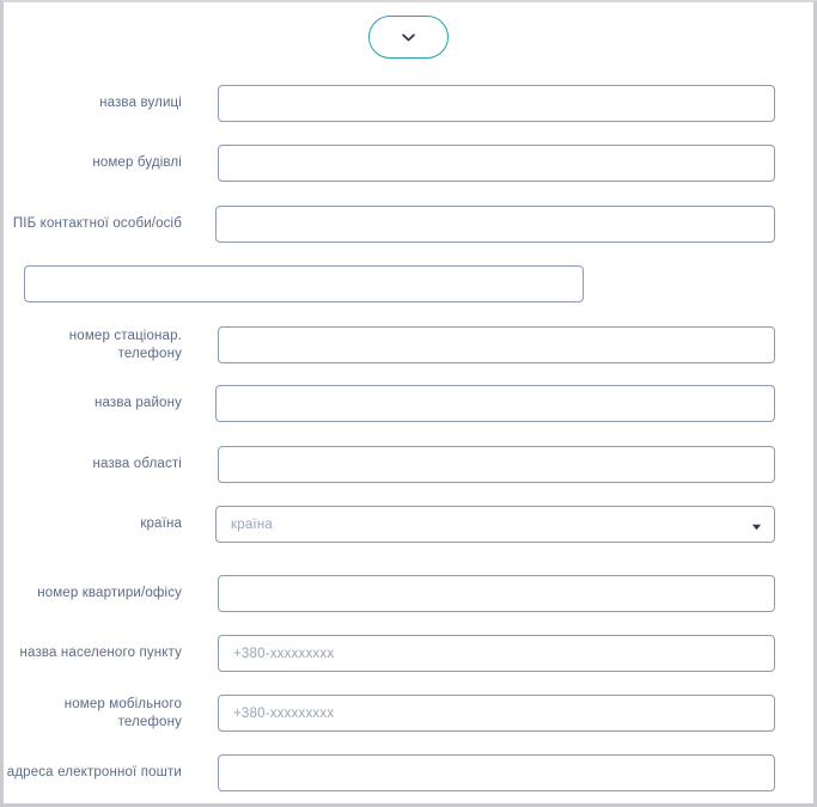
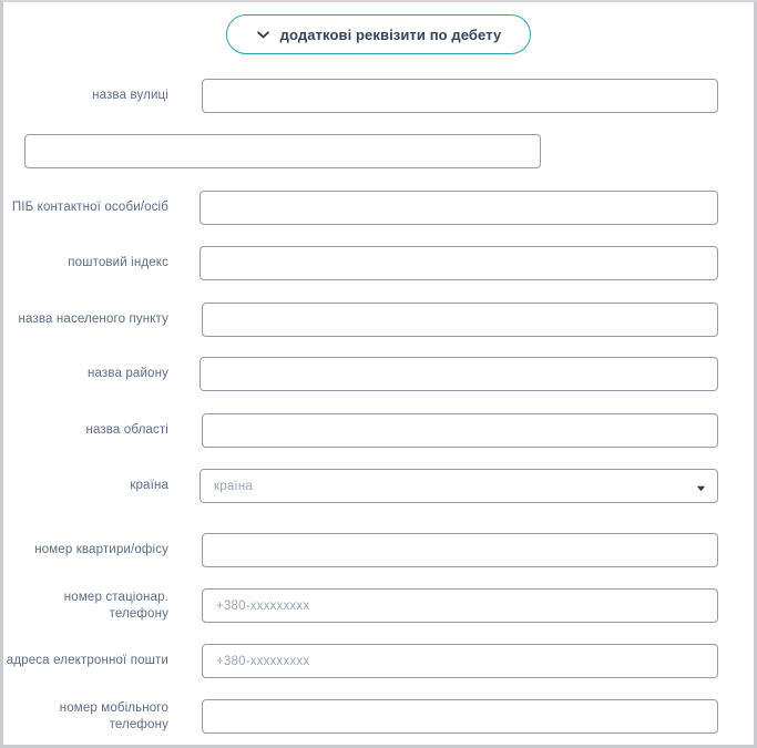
+ додаткові реквізити по дебету
  назва вулиці
- номер будівлі
  ПІБ контактної особи/осіб
+ поштовий індекс
- номер стаціонар. телефону
+ назва населеного пункту
  назва району
  назва області
  країна
  країна
  номер квартири/офісу
- назва населеного пункту
+ номер стаціонар. телефону
  +380-xxxxxxxxx
- номер мобільного телефону
+ адреса електронної пошти
  +380-xxxxxxxxx
- адреса електронної пошти
+ номер мобільного телефону
